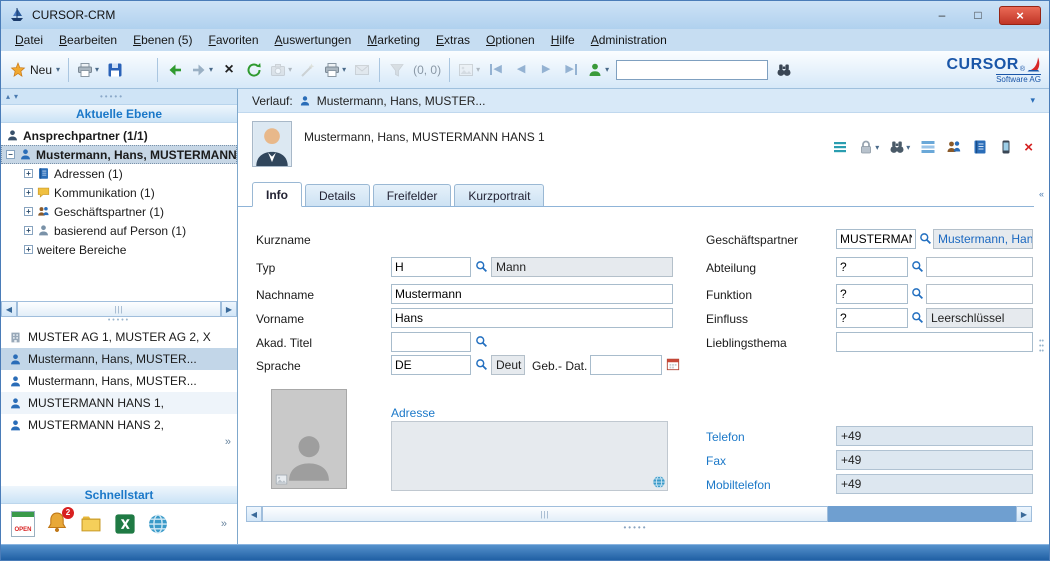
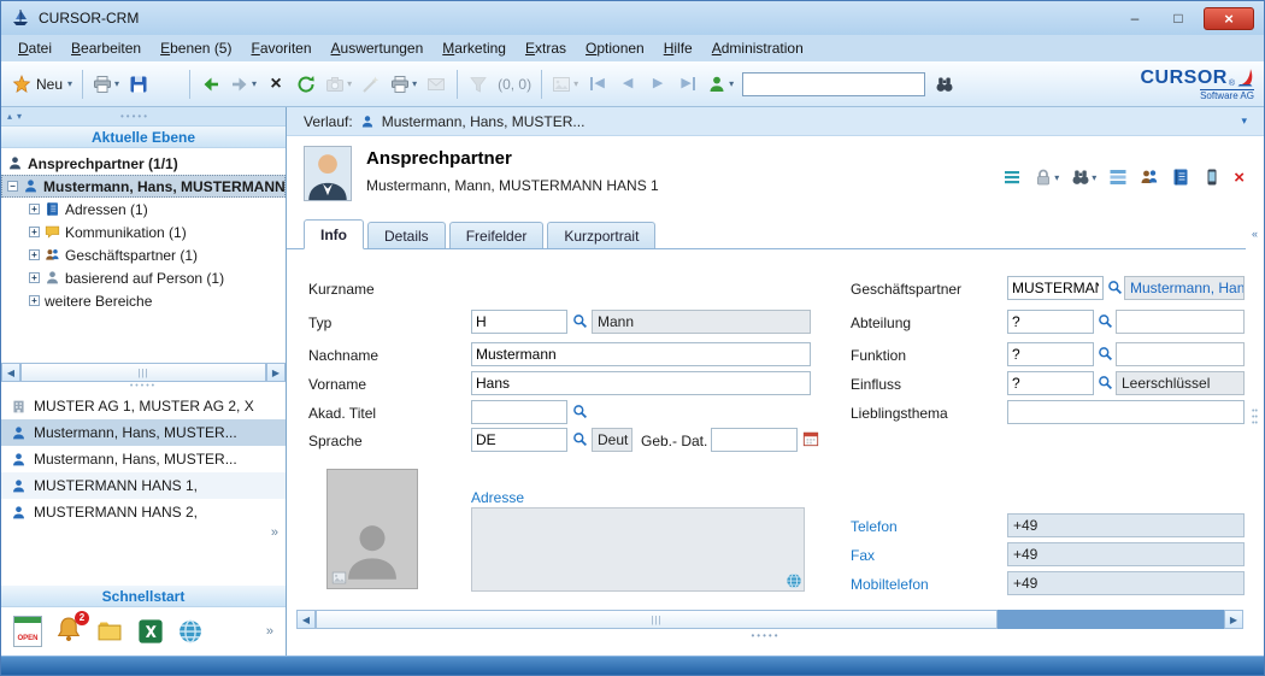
  CURSOR-CRM
  –
  □
  ×
  Datei
  Bearbeiten
  Ebenen (5)
  Favoriten
  Auswertungen
  Marketing
  Extras
  Optionen
  Hilfe
  Administration
  Neu
  ▾
  ▾
  ▾
  ×
  ▾
  ▾
  (0, 0)
  ▾
  ◀
  ◀
  ▶
  ▶
  ▾
  CURSOR
  Software AG
  ▴
  ▾
  •••••
  Aktuelle Ebene
  Ansprechpartner (1/1)
  −
  Mustermann, Hans, MUSTERMANN
  +
  Adressen (1)
  +
  Kommunikation (1)
  +
  Geschäftspartner (1)
  +
  basierend auf Person (1)
  +
  weitere Bereiche
  ◀
  |||
  ▶
  MUSTER AG 1, MUSTER AG 2, X
  Mustermann, Hans, MUSTER...
  Mustermann, Hans, MUSTER...
  MUSTERMANN HANS 1,
  MUSTERMANN HANS 2,
  »
  Schnellstart
  2
  »
  Verlauf:
  Mustermann, Hans, MUSTER...
  ▾
+ Ansprechpartner
- Mustermann, Hans, MUSTERMANN HANS 1
+ Mustermann, Mann, MUSTERMANN HANS 1
  ▾
  ▾
  ×
  Info
  Details
  Freifelder
  Kurzportrait
  Kurzname
  Typ
  H
  Mann
  Nachname
  Mustermann
  Vorname
  Hans
  Akad. Titel
  Sprache
  DE
  Deut
  Geb.- Dat.
  Geschäftspartner
  MUSTERMA
  Mustermann, Han
  Abteilung
  ?
  Funktion
  ?
  Einfluss
  ?
  Leerschlüssel
  Lieblingsthema
  Adresse
  Telefon
  +49
  Fax
  +49
  Mobiltelefon
  +49
  ◀
  |||
  ▶
  •••••
  «
